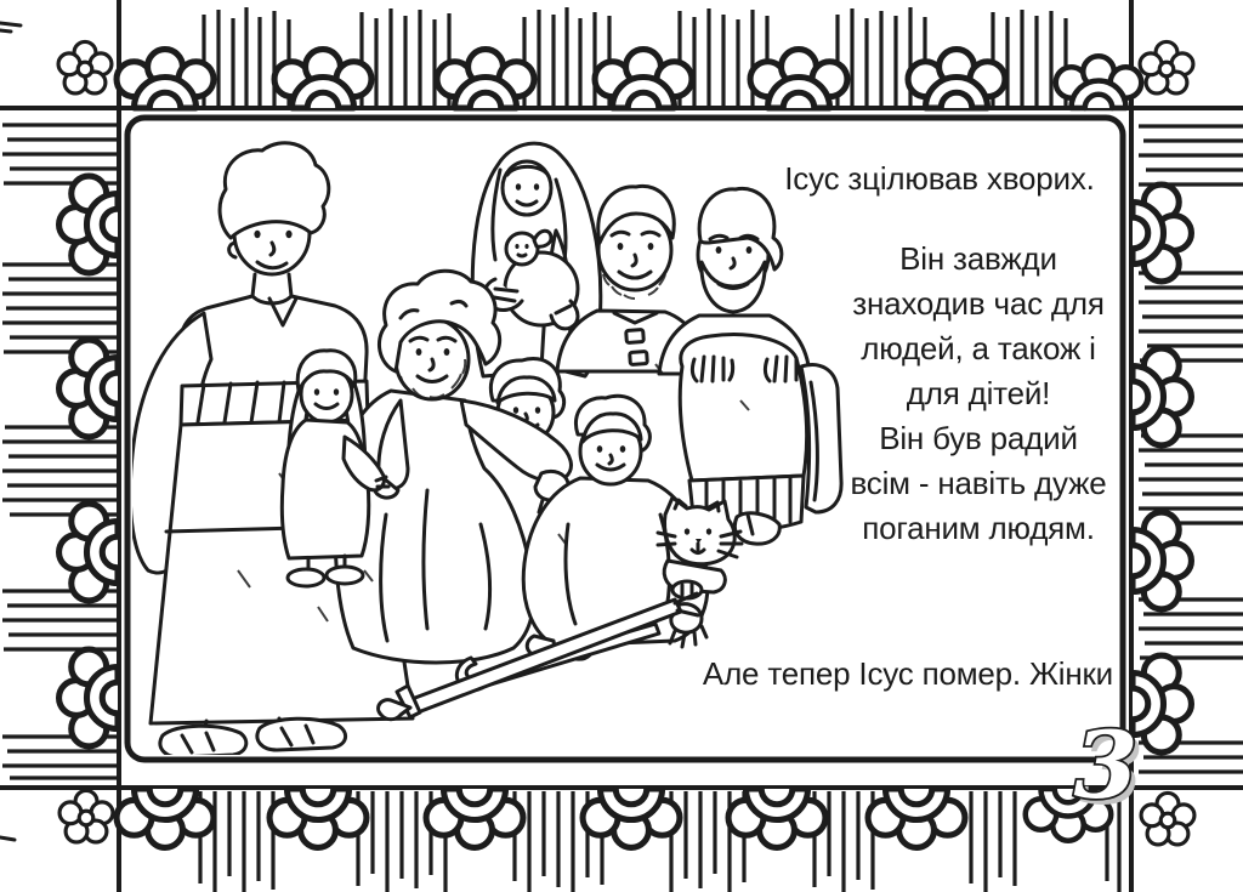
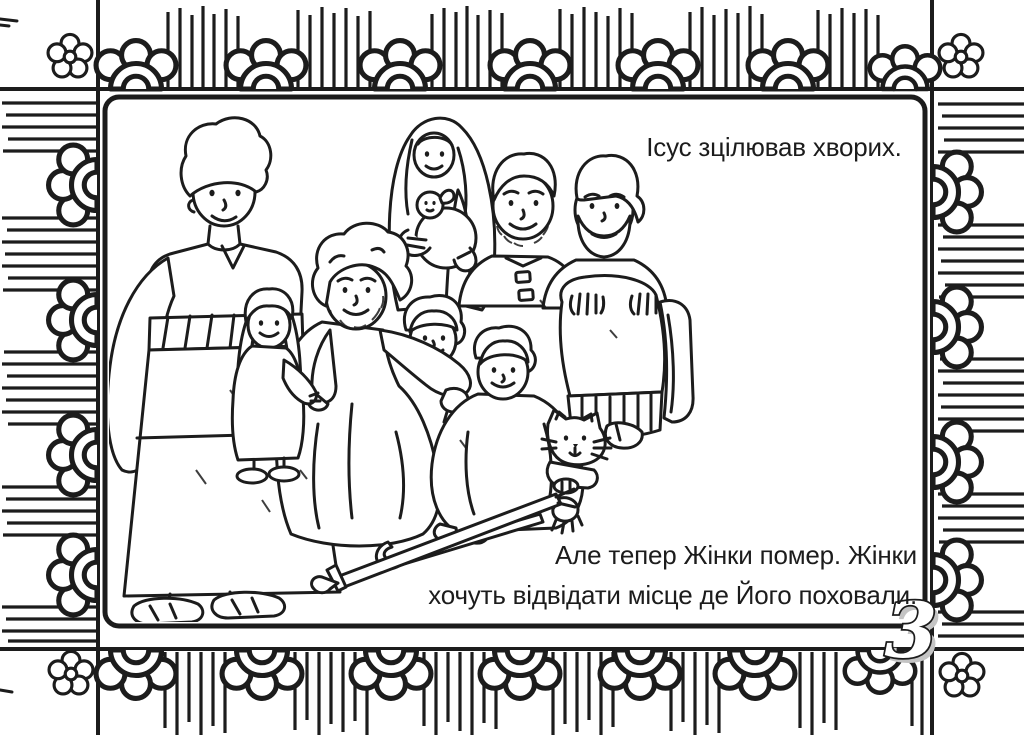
  3
  Ісус зцілював хворих.
- Він завжди
- знаходив час для
- людей, а також і
- для дітей!
- Він був радий
- всім - навіть дуже
- поганим людям.
- Але тепер Ісус помер. Жінки
+ Але тепер Жінки помер. Жінки
+ хочуть відвідати місце де Його поховали.
